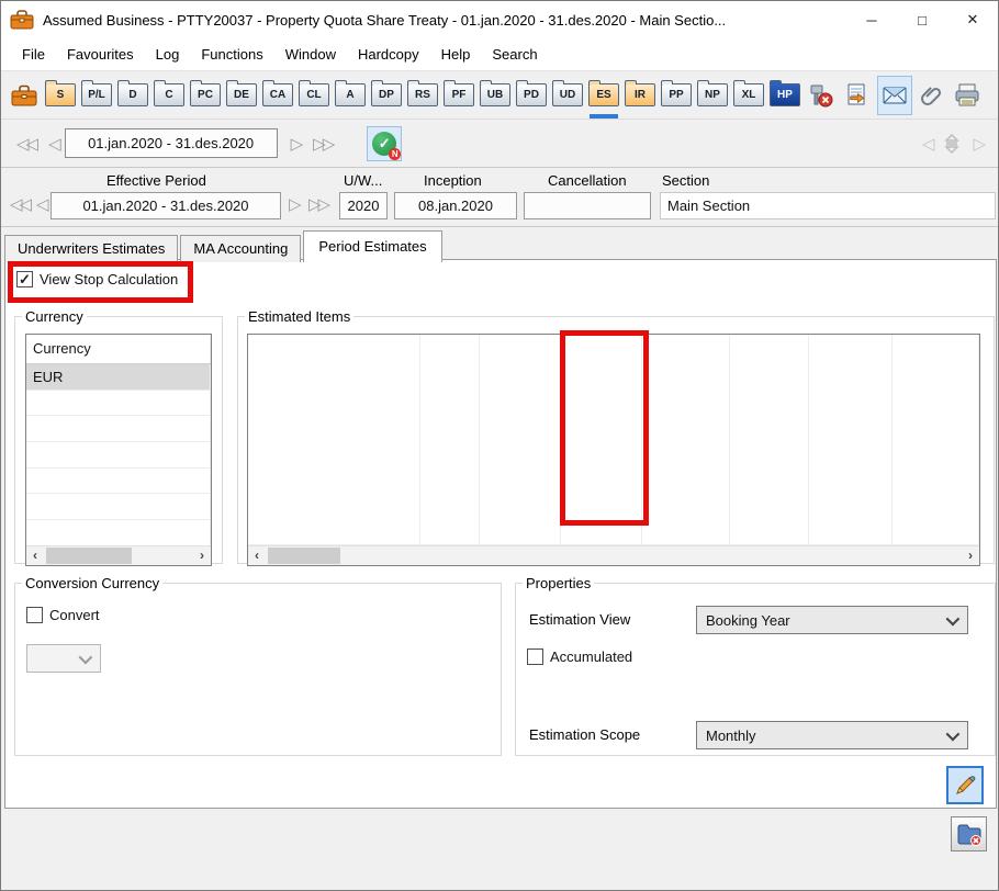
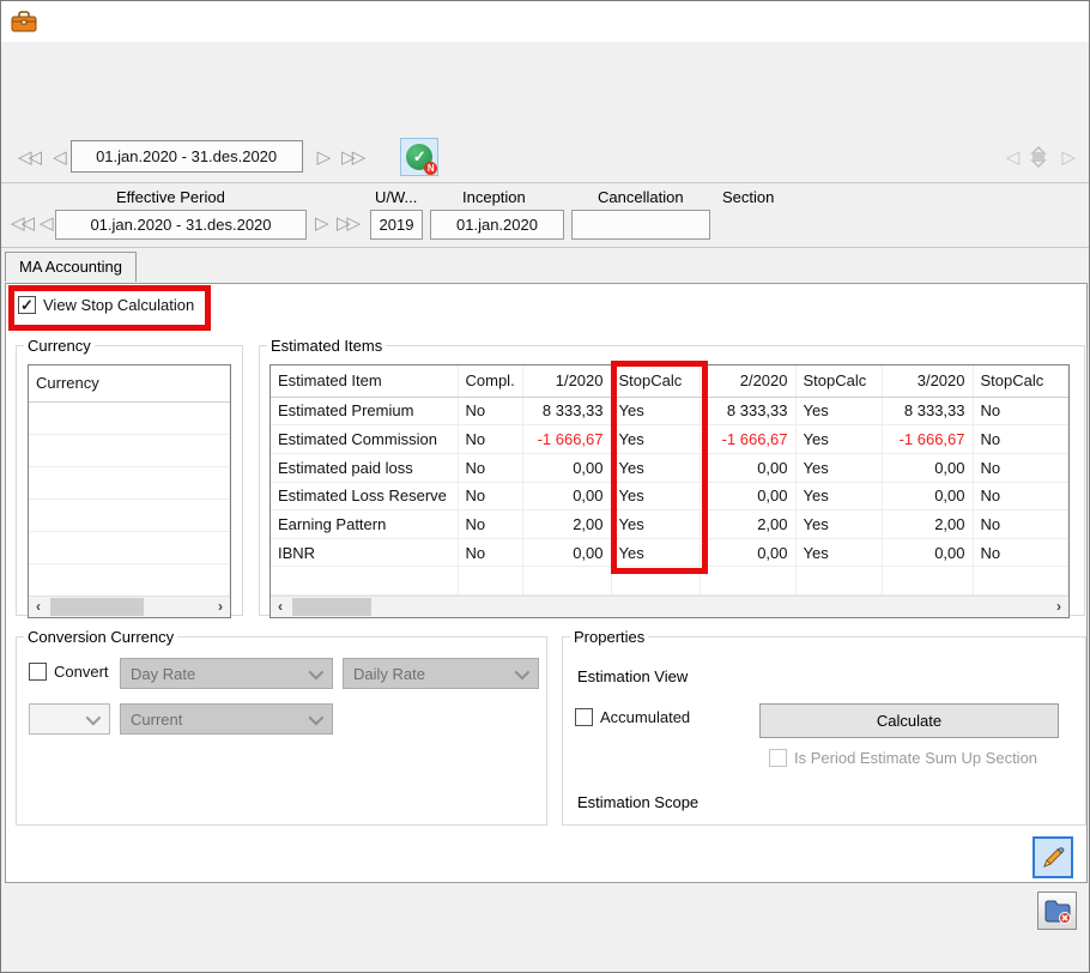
- Assumed Business - PTTY20037 - Property Quota Share Treaty - 01.jan.2020 - 31.des.2020 - Main Sectio...
- ─
- □
- ✕
- File
- Favourites
- Log
- Functions
- Window
- Hardcopy
- Help
- Search
- S
- P/L
- D
- C
- PC
- DE
- CA
- CL
- A
- DP
- RS
- PF
- UB
- PD
- UD
- ES
- IR
- PP
- NP
- XL
- HP
  ◁◁
  ◁
  01.jan.2020 - 31.des.2020
  ▷
  ▷▷
  ✓
  N
  ◁
  ▷
  Effective Period
  U/W...
  Inception
  Cancellation
  Section
  ◁◁
  ◁
  01.jan.2020 - 31.des.2020
  ▷
  ▷▷
- 2020
+ 2019
- 08.jan.2020
+ 01.jan.2020
- Main Section
- Underwriters Estimates
  MA Accounting
- Period Estimates
  ✓
  View Stop Calculation
  Currency
  Currency
- EUR
  ‹
  ›
  Estimated Items
+ Estimated Item	Compl.	1/2020	StopCalc	2/2020	StopCalc	3/2020	StopCalc
+ Estimated Premium	No	8 333,33	Yes	8 333,33	Yes	8 333,33	No
+ Estimated Commission	No	-1 666,67	Yes	-1 666,67	Yes	-1 666,67	No
+ Estimated paid loss	No	0,00	Yes	0,00	Yes	0,00	No
+ Estimated Loss Reserve	No	0,00	Yes	0,00	Yes	0,00	No
+ Earning Pattern	No	2,00	Yes	2,00	Yes	2,00	No
+ IBNR	No	0,00	Yes	0,00	Yes	0,00	No
  ‹
  ›
  Conversion Currency
  Convert
+ Day Rate
+ Daily Rate
+ Current
  Properties
  Estimation View
- Booking Year
  Accumulated
+ Calculate
+ Is Period Estimate Sum Up Section
  Estimation Scope
- Monthly
